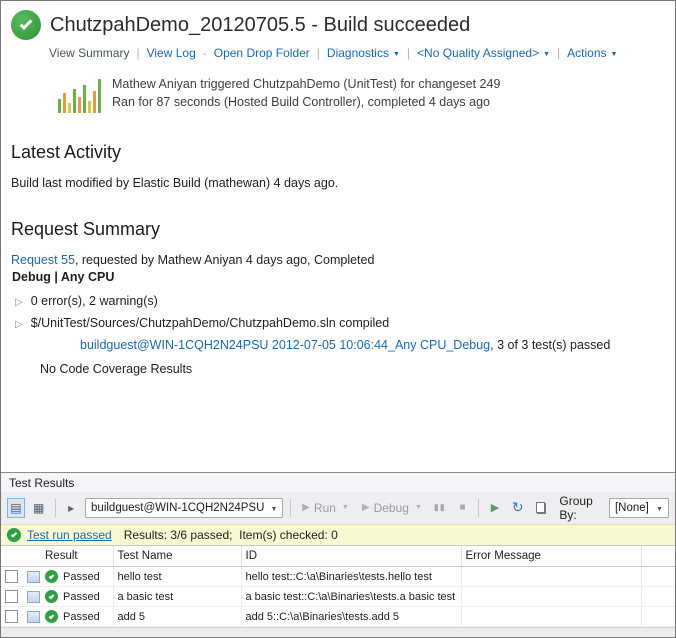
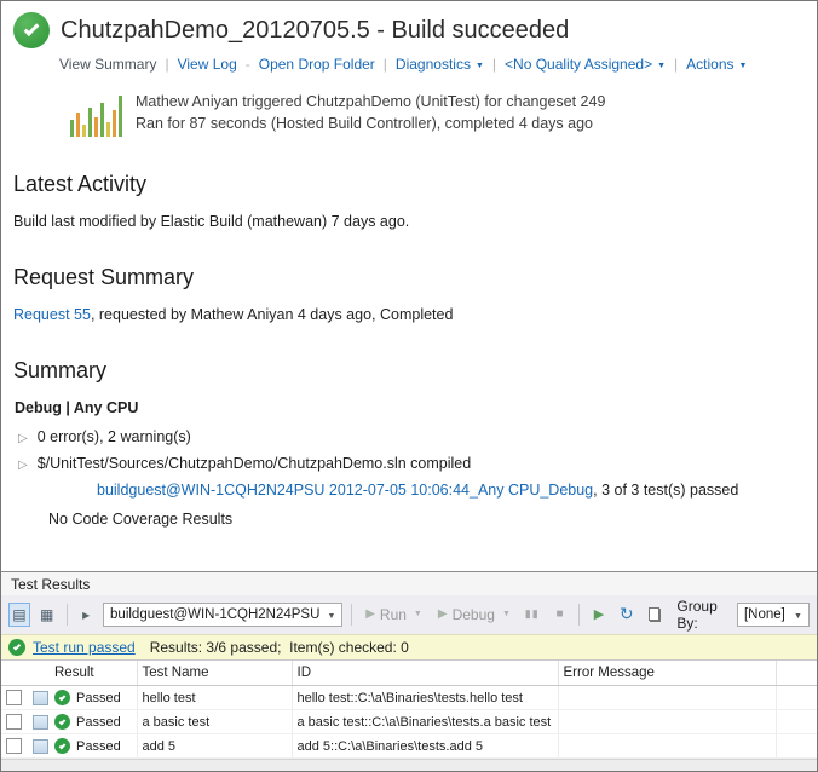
  ChutzpahDemo_20120705.5 - Build succeeded
  View Summary
  View Log
  Open Drop Folder
  Diagnostics
  <No Quality Assigned>
  Actions
  Mathew Aniyan triggered ChutzpahDemo (UnitTest) for changeset 249
  Ran for 87 seconds (Hosted Build Controller), completed 4 days ago
  Latest Activity
- Build last modified by Elastic Build (mathewan) 4 days ago.
+ Build last modified by Elastic Build (mathewan) 7 days ago.
  Request Summary
  Request 55, requested by Mathew Aniyan 4 days ago, Completed
+ Summary
  Debug | Any CPU
  0 error(s), 2 warning(s)
  $/UnitTest/Sources/ChutzpahDemo/ChutzpahDemo.sln compiled
  buildguest@WIN-1CQH2N24PSU 2012-07-05 10:06:44_Any CPU_Debug
  , 3 of 3 test(s) passed
  No Code Coverage Results
  Test Results
  ▤
  ▦
  ▸
  buildguest@WIN-1CQH2N24PSU
  ▶
  Run
  ▶
  Debug
  ▮▮
  ■
  ▶
  ↻
  Group By:
  [None]
  Test run passed
  Results: 3/6 passed; Item(s) checked: 0
  		Result	Test Name	ID	Error Message
  		Passed	hello test	hello test::C:\a\Binaries\tests.hello test
  		Passed	a basic test	a basic test::C:\a\Binaries\tests.a basic test
  		Passed	add 5	add 5::C:\a\Binaries\tests.add 5
